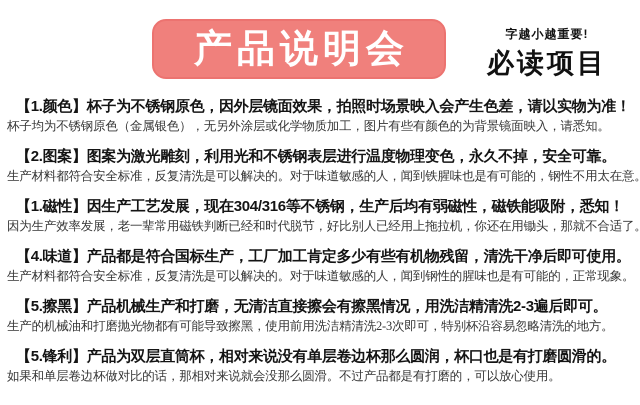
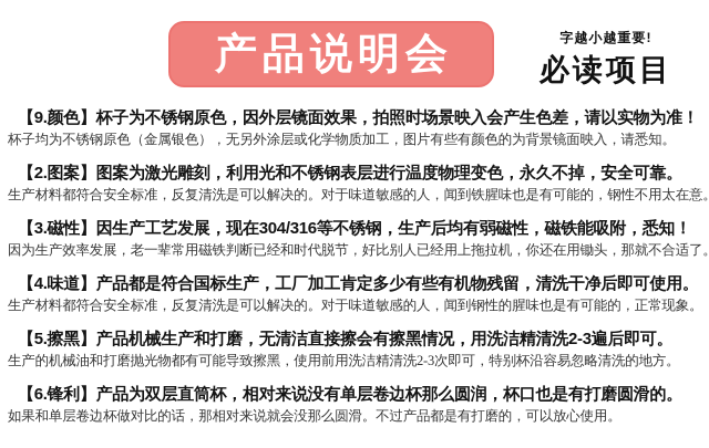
  产品说明会
  字越小越重要!
  必读项目
- 【1.颜色】杯子为不锈钢原色，因外层镜面效果，拍照时场景映入会产生色差，请以实物为准！
+ 【9.颜色】杯子为不锈钢原色，因外层镜面效果，拍照时场景映入会产生色差，请以实物为准！
  杯子均为不锈钢原色（金属银色），无另外涂层或化学物质加工，图片有些有颜色的为背景镜面映入，请悉知。
  【2.图案】图案为激光雕刻，利用光和不锈钢表层进行温度物理变色，永久不掉，安全可靠。
  生产材料都符合安全标准，反复清洗是可以解决的。对于味道敏感的人，闻到铁腥味也是有可能的，钢性不用太在意
- 【1.磁性】因生产工艺发展，现在304/316等不锈钢，生产后均有弱磁性，磁铁能吸附，悉知！
+ 【3.磁性】因生产工艺发展，现在304/316等不锈钢，生产后均有弱磁性，磁铁能吸附，悉知！
  因为生产效率发展，老一辈常用磁铁判断已经和时代脱节，好比别人已经用上拖拉机，你还在用锄头，那就不合适了
  【4.味道】产品都是符合国标生产，工厂加工肯定多少有些有机物残留，清洗干净后即可使用。
  生产材料都符合安全标准，反复清洗是可以解决的。对于味道敏感的人，闻到钢性的腥味也是有可能的，正常现象。
  【5.擦黑】产品机械生产和打磨，无清洁直接擦会有擦黑情况，用洗洁精清洗2-3遍后即可。
  生产的机械油和打磨抛光物都有可能导致擦黑，使用前用洗洁精清洗2-3次即可，特别杯沿容易忽略清洗的地方。
- 【5.锋利】产品为双层直筒杯，相对来说没有单层卷边杯那么圆润，杯口也是有打磨圆滑的。
+ 【6.锋利】产品为双层直筒杯，相对来说没有单层卷边杯那么圆润，杯口也是有打磨圆滑的。
  如果和单层卷边杯做对比的话，那相对来说就会没那么圆滑。不过产品都是有打磨的，可以放心使用。
